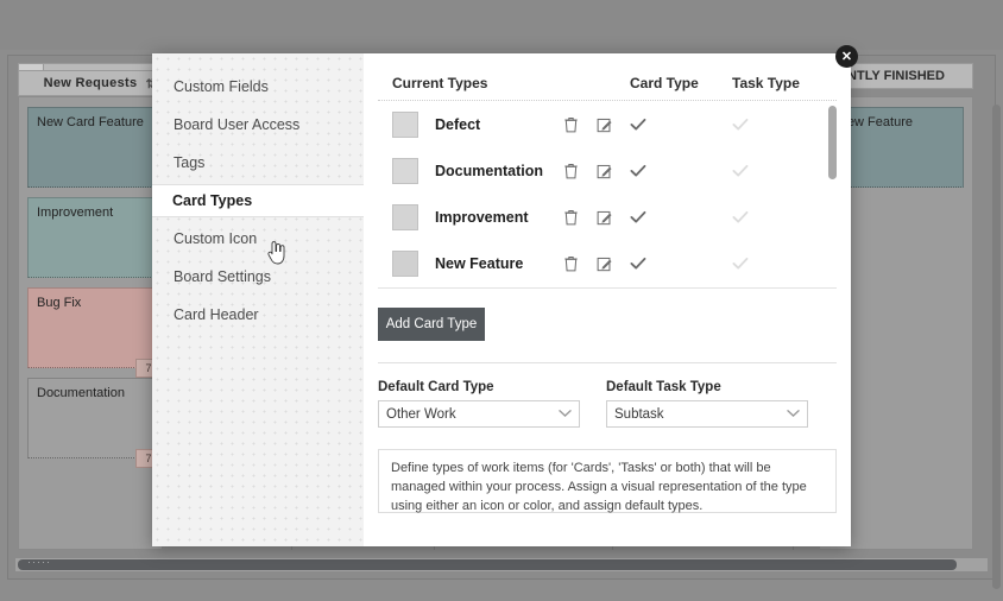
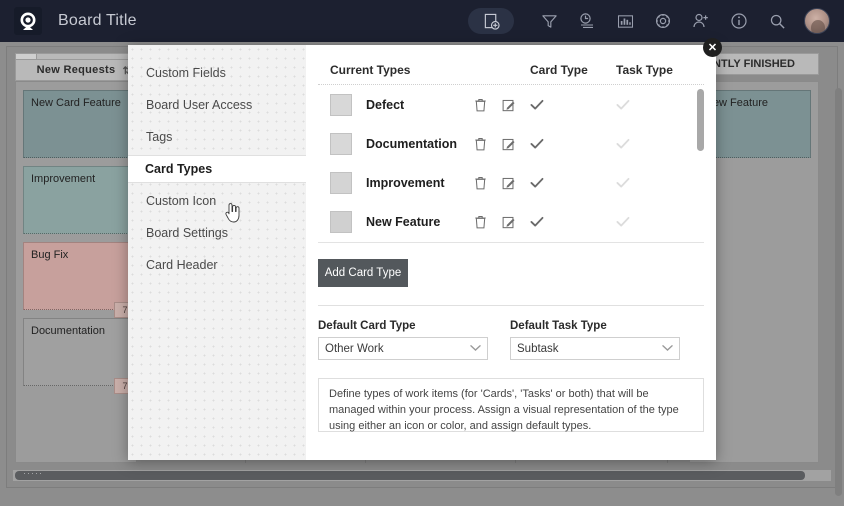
+ Board Title
  NTLY FINISHED
  New Requests
  ⇅
  New Card Feature
  Improvement
  Bug Fix
  7
  Documentation
  7
  ew Feature
  ✕
  Custom Fields
  Board User Access
  Tags
  Card Types
  Custom Icon
  Board Settings
  Card Header
  Current Types
  Card Type
  Task Type
  Defect
  Documentation
  Improvement
  New Feature
  Add Card Type
  Default Card Type
  Other Work
  Default Task Type
  Subtask
  Define types of work items (for 'Cards', 'Tasks' or both) that will be managed within your process. Assign a visual representation of the type using either an icon or color, and assign default types.
